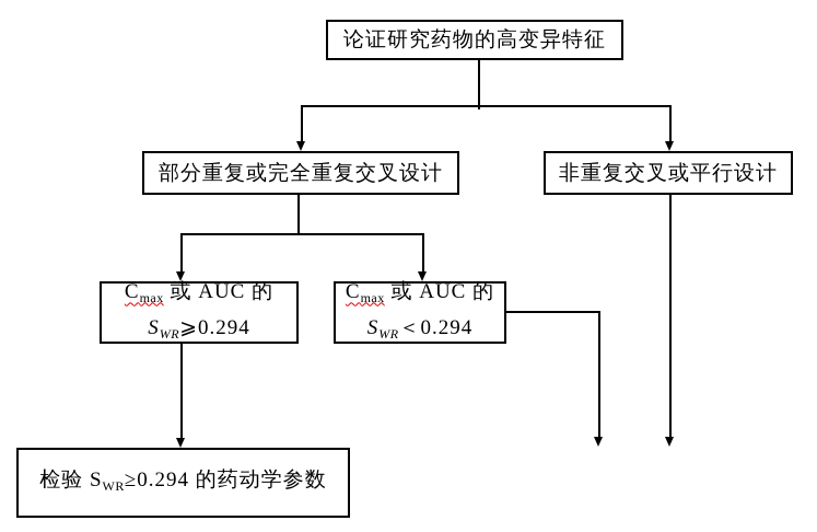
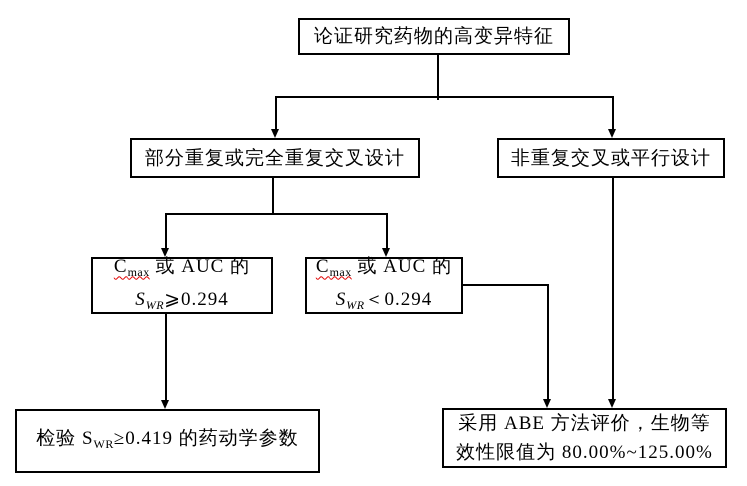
  论证研究药物的高变异特征
  部分重复或完全重复交叉设计
  非重复交叉或平行设计
  Cmax 或 AUC 的
  SWR⩾0.294
  Cmax 或 AUC 的
  SWR＜0.294
- 检验 SWR≥0.294 的药动学参数
+ 检验 SWR≥0.419 的药动学参数
+ 采用 ABE 方法评价，生物等
+ 效性限值为 80.00%~125.00%
